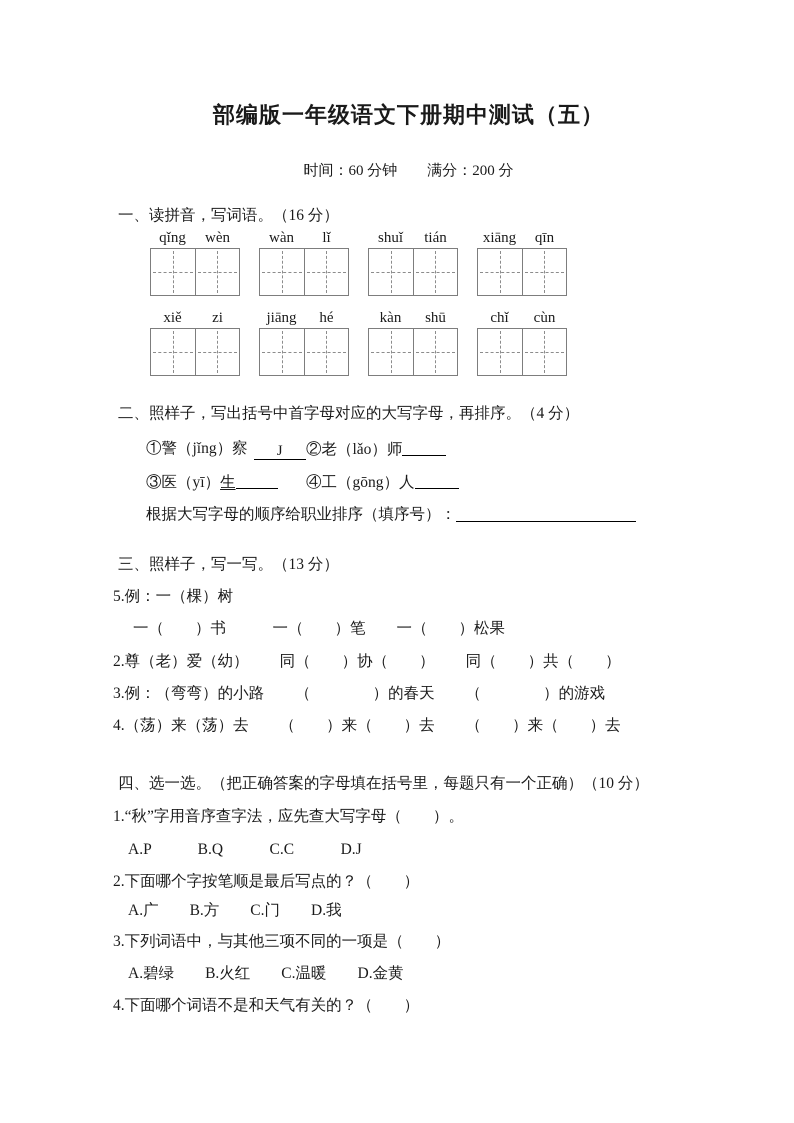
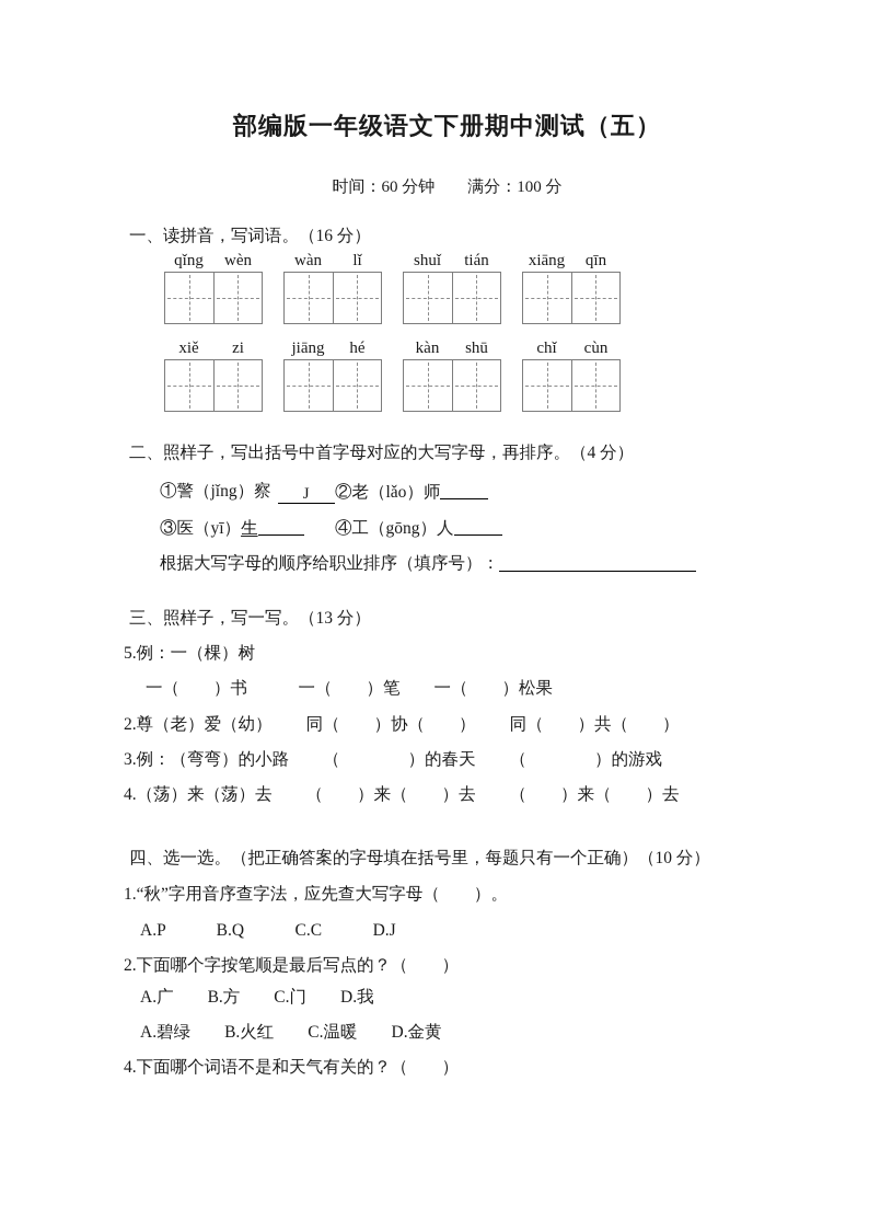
  部编版一年级语文下册期中测试（五）
- 时间：60 分钟 满分：200 分
+ 时间：60 分钟 满分：100 分
  一、读拼音，写词语。（16 分）
  qǐng
  wèn
  wàn
  lǐ
  shuǐ
  tián
  xiāng
  qīn
  xiě
  zi
  jiāng
  hé
  kàn
  shū
  chǐ
  cùn
  二、照样子，写出括号中首字母对应的大写字母，再排序。（4 分）
  ①警（jǐng）察 J
  ②老（lǎo）师
  ③医（yī）生
  ④工（gōng）人
  根据大写字母的顺序给职业排序（填序号）：
  三、照样子，写一写。（13 分）
  5.例：一（棵）树
  一（ ）书 一（ ）笔 一（ ）松果
  2.尊（老）爱（幼） 同（ ）协（ ） 同（ ）共（ ）
  3.例：（弯弯）的小路 （ ）的春天 （ ）的游戏
  4.（荡）来（荡）去 （ ）来（ ）去 （ ）来（ ）去
  四、选一选。（把正确答案的字母填在括号里，每题只有一个正确）（10 分）
  1.“秋”字用音序查字法，应先查大写字母（ ）。
  A.P B.Q C.C D.J
  2.下面哪个字按笔顺是最后写点的？（ ）
  A.广 B.方 C.门 D.我
- 3.下列词语中，与其他三项不同的一项是（ ）
  A.碧绿 B.火红 C.温暖 D.金黄
  4.下面哪个词语不是和天气有关的？（ ）
